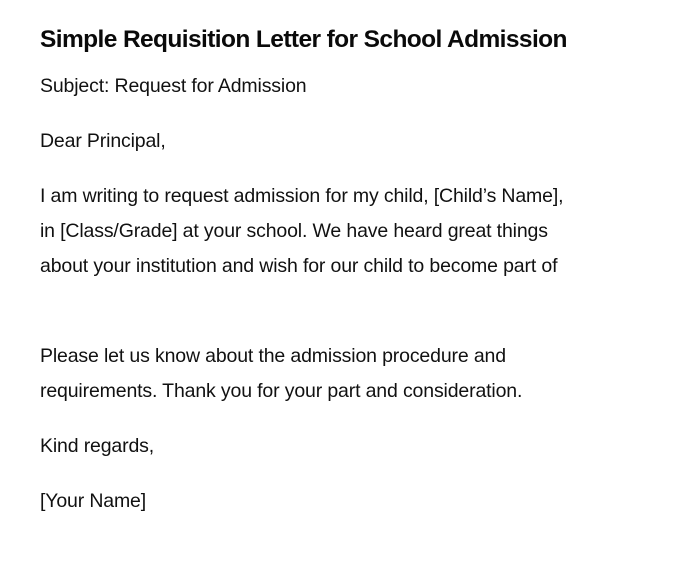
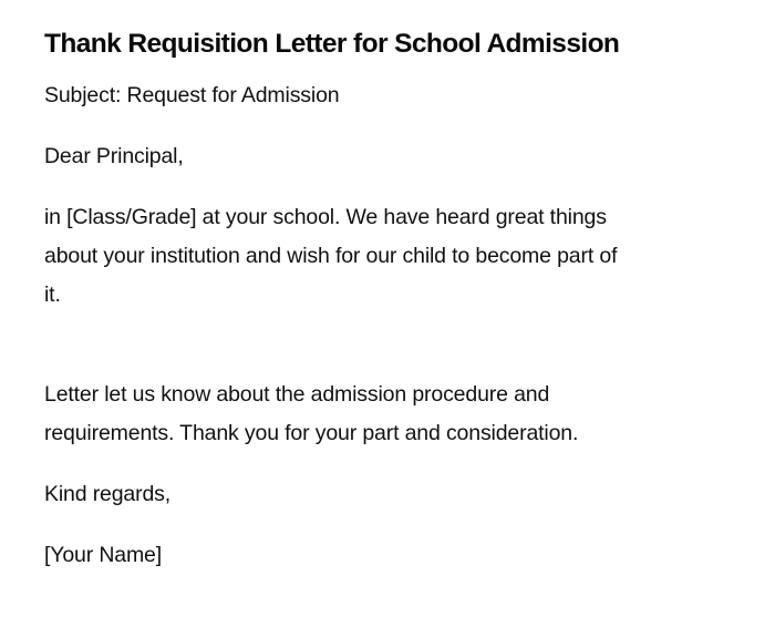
- Simple Requisition Letter for School Admission
+ Thank Requisition Letter for School Admission
  Subject: Request for Admission
  Dear Principal,
- I am writing to request admission for my child, [Child’s Name],
  in [Class/Grade] at your school. We have heard great things
  about your institution and wish for our child to become part of
+ it.
- Please let us know about the admission procedure and
+ Letter let us know about the admission procedure and
  requirements. Thank you for your part and consideration.
  Kind regards,
  [Your Name]
